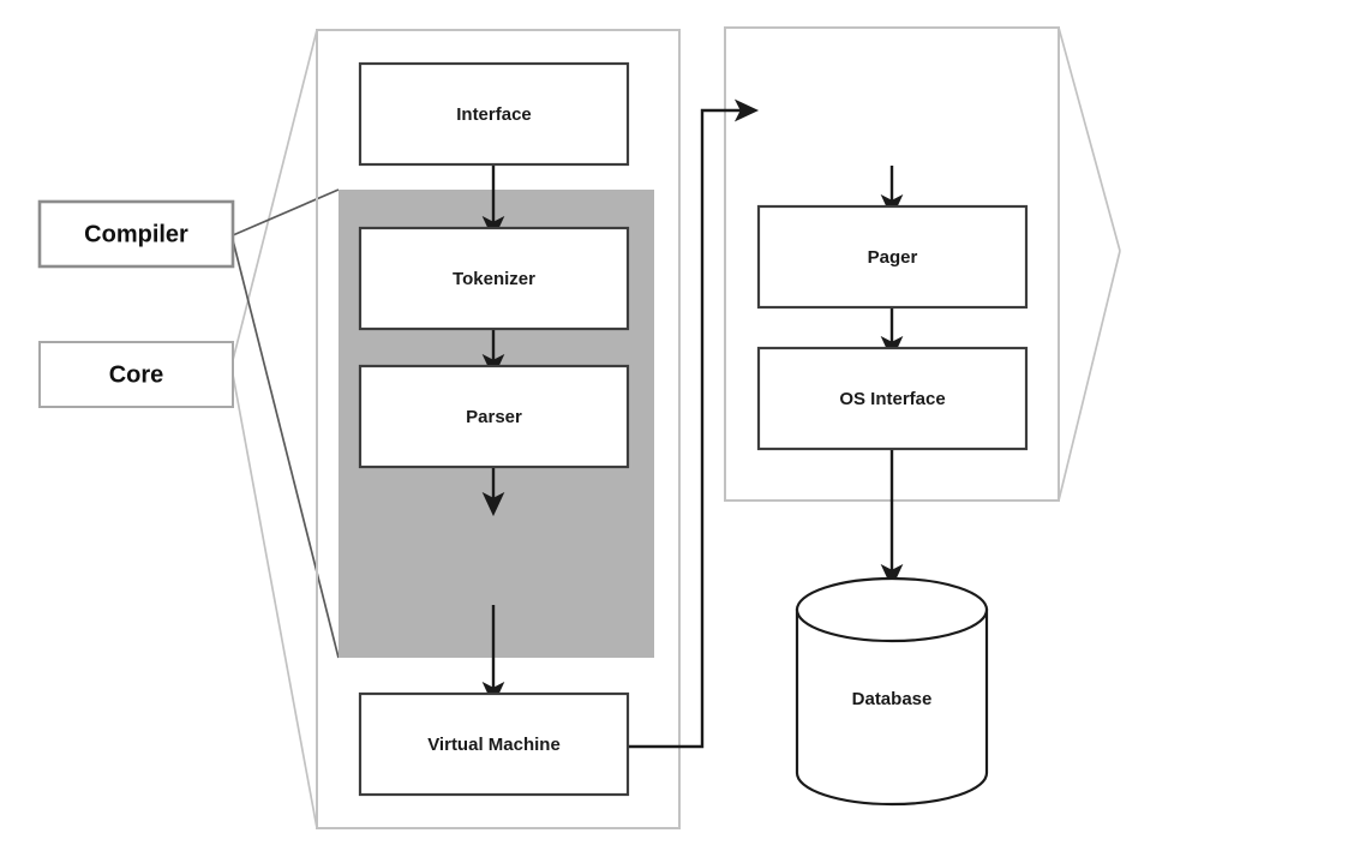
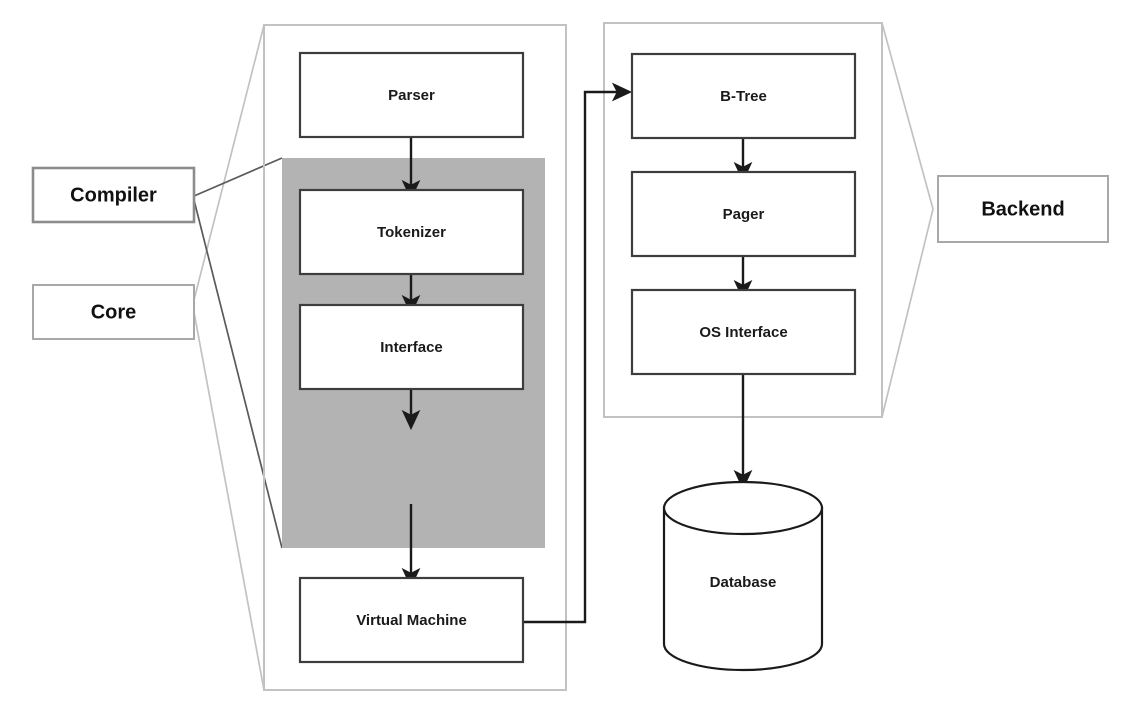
- Interface
+ Parser
  Tokenizer
- Parser
+ Interface
  Virtual Machine
+ B-Tree
  Pager
  OS Interface
  Database
  Compiler
  Core
+ Backend
